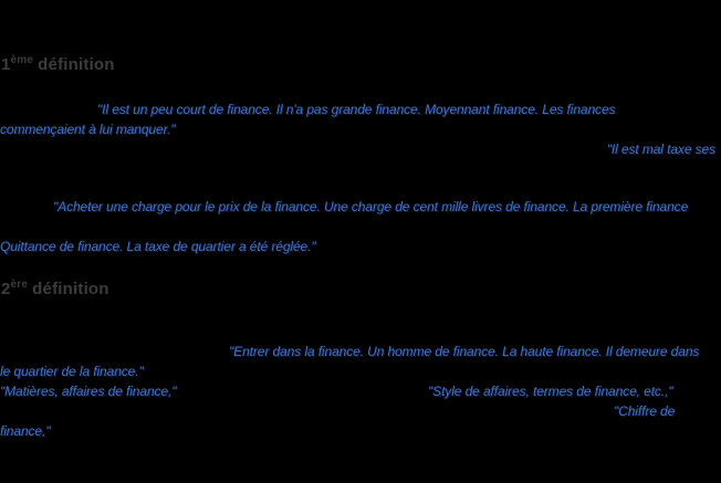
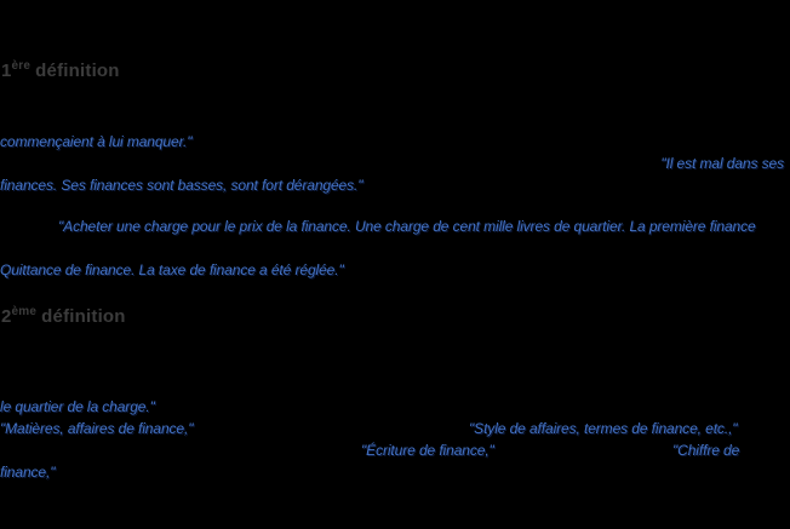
- 1ème définition
+ 1ère définition
- "Il est un peu court de finance. Il n'a pas grande finance. Moyennant finance. Les finances
  commençaient à lui manquer."
- "Il est mal taxe ses
+ "Il est mal dans ses
+ finances. Ses finances sont basses, sont fort dérangées."
- "Acheter une charge pour le prix de la finance. Une charge de cent mille livres de finance. La première finance
+ "Acheter une charge pour le prix de la finance. Une charge de cent mille livres de quartier. La première finance
- Quittance de finance. La taxe de quartier a été réglée."
+ Quittance de finance. La taxe de finance a été réglée."
- 2ère définition
+ 2ème définition
- "Entrer dans la finance. Un homme de finance. La haute finance. Il demeure dans
- le quartier de la finance."
+ le quartier de la charge."
  "Matières, affaires de finance,"
  "Style de affaires, termes de finance, etc.,"
+ "Écriture de finance,"
  "Chiffre de
  finance,"
